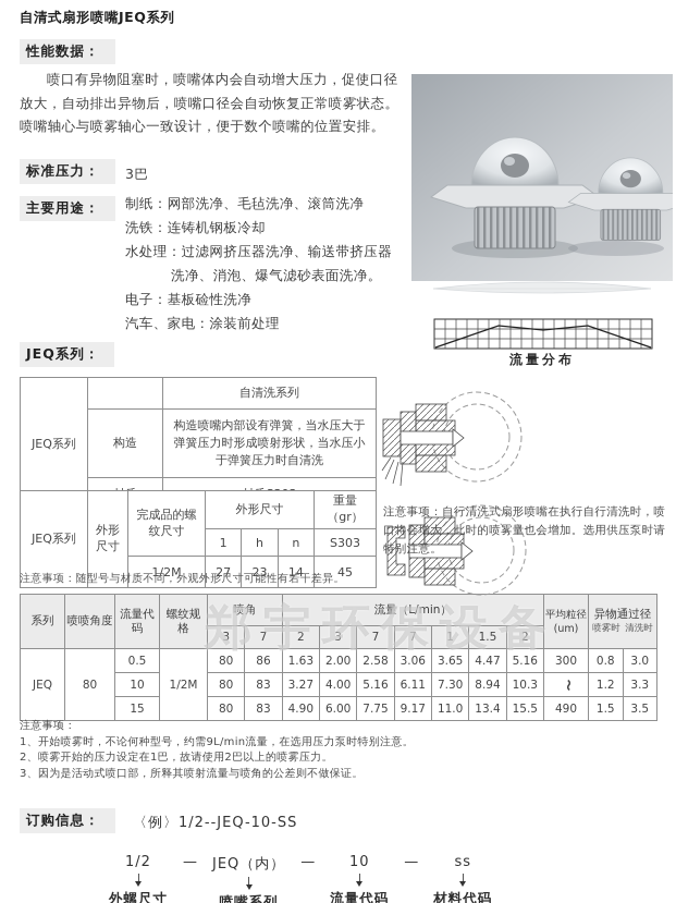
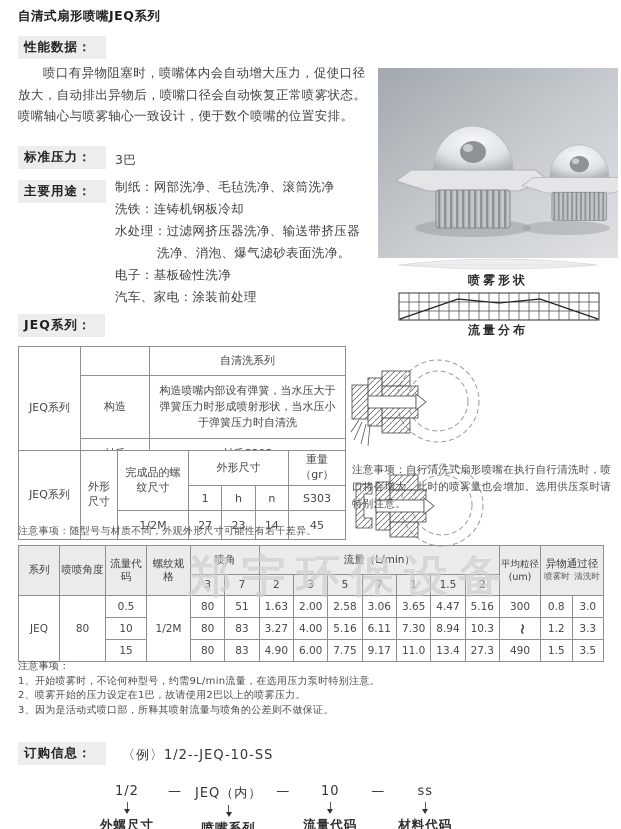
  自清式扇形喷嘴JEQ系列
  性能数据：
  喷口有异物阻塞时，喷嘴体内会自动增大压力，促使口径放大，自动排出异物后，喷嘴口径会自动恢复正常喷雾状态。喷嘴轴心与喷雾轴心一致设计，便于数个喷嘴的位置安排。
  标准压力：
  3巴
  主要用途：
  制纸：网部洗净、毛毡洗净、滚筒洗净
  洗铁：连铸机钢板冷却
  水处理：过滤网挤压器洗净、输送带挤压器
  洗净、消泡、爆气滤砂表面洗净。
  电子：基板硷性洗净
  汽车、家电：涂装前处理
  JEQ系列：
  JEQ系列		自清洗系列
  构造	构造喷嘴内部设有弹簧，当水压大于弹簧压力时形成喷射形状，当水压小于弹簧压力时自清洗
  JEQ系列	外形尺寸	完成品的螺纹尺寸	外形尺寸	重量（gr）
  1	h	n	S303
  1/2M	27	23	14	45
  注意事项：随型号与材质不同，外观外形尺寸可能性有若干差异。
  系列	喷喷角度	流量代码	螺纹规格	喷角	流量（L/min）	平均粒径 (um)	异物通过径 喷雾时 清洗时
- 3	7	2	3	7	7	1	1.5	2
+ 3	7	2	3	5	7	1	1.5	2
- JEQ	80	0.5	1/2M	80	86	1.63	2.00	2.58	3.06	3.65	4.47	5.16	300	0.8	3.0
+ JEQ	80	0.5	1/2M	80	51	1.63	2.00	2.58	3.06	3.65	4.47	5.16	300	0.8	3.0
- 15	80	83	4.90	6.00	7.75	9.17	11.0	13.4	15.5	490	1.5	3.5
+ 15	80	83	4.90	6.00	7.75	9.17	11.0	13.4	27.3	490	1.5	3.5
  郑宇环保设备
  注意事项：
  1、开始喷雾时，不论何种型号，约需9L/min流量，在选用压力泵时特别注意。
  2、喷雾开始的压力设定在1巴，故请使用2巴以上的喷雾压力。
  3、因为是活动式喷口部，所释其喷射流量与喷角的公差则不做保证。
  订购信息：
  〈例〉1/2--JEQ-10-SS
  1/2
  外螺尺寸
  —
  JEQ（内）
  喷嘴系列
  —
  10
  流量代码
  —
  ss
  材料代码
+ 喷雾形状
  流量分布
  注意事项：自行清洗式扇形喷嘴在执行自行清洗时，喷口将会增大，此时的喷雾量也会增加。选用供压泵时请特别注意。
